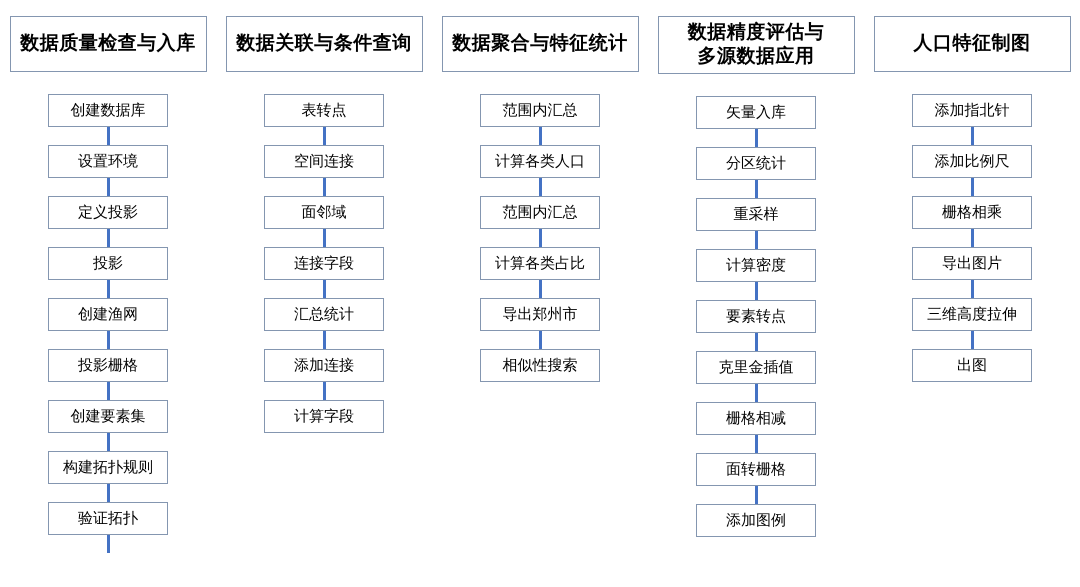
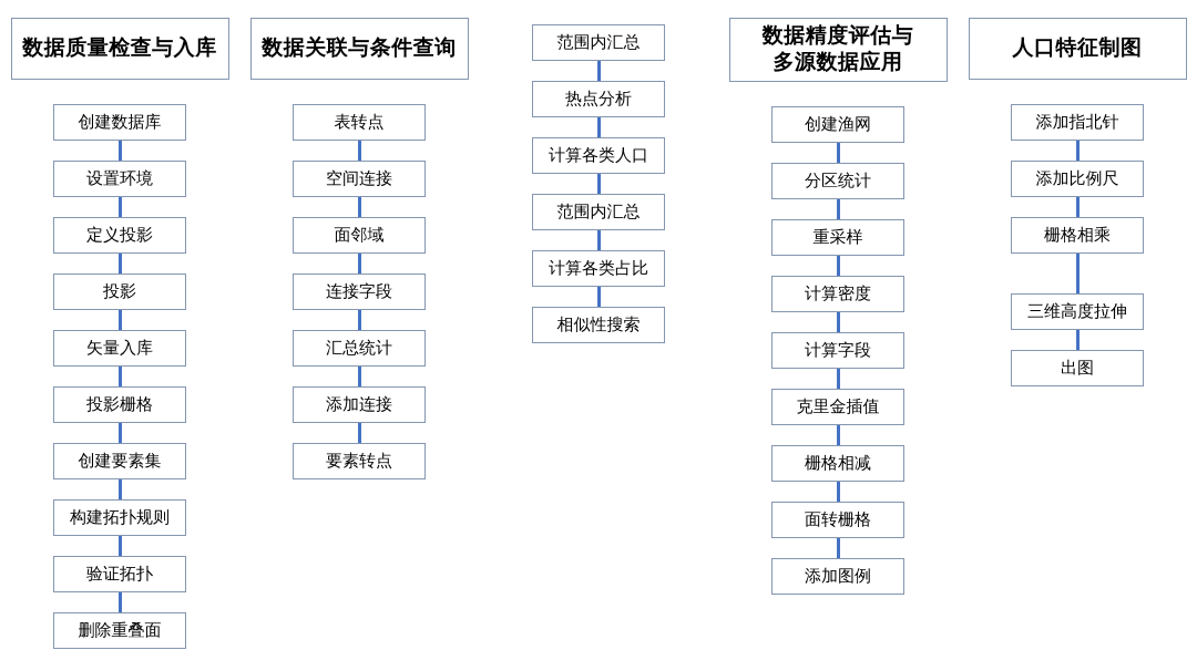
  数据质量检查与入库
  创建数据库
  设置环境
  定义投影
  投影
- 创建渔网
+ 矢量入库
  投影栅格
  创建要素集
  构建拓扑规则
  验证拓扑
+ 删除重叠面
  数据关联与条件查询
  表转点
  空间连接
  面邻域
  连接字段
  汇总统计
  添加连接
- 计算字段
+ 要素转点
- 数据聚合与特征统计
  范围内汇总
+ 热点分析
  计算各类人口
  范围内汇总
  计算各类占比
- 导出郑州市
  相似性搜索
  数据精度评估与
  多源数据应用
- 矢量入库
+ 创建渔网
  分区统计
  重采样
  计算密度
- 要素转点
+ 计算字段
  克里金插值
  栅格相减
  面转栅格
  添加图例
  人口特征制图
  添加指北针
  添加比例尺
  栅格相乘
- 导出图片
  三维高度拉伸
  出图
